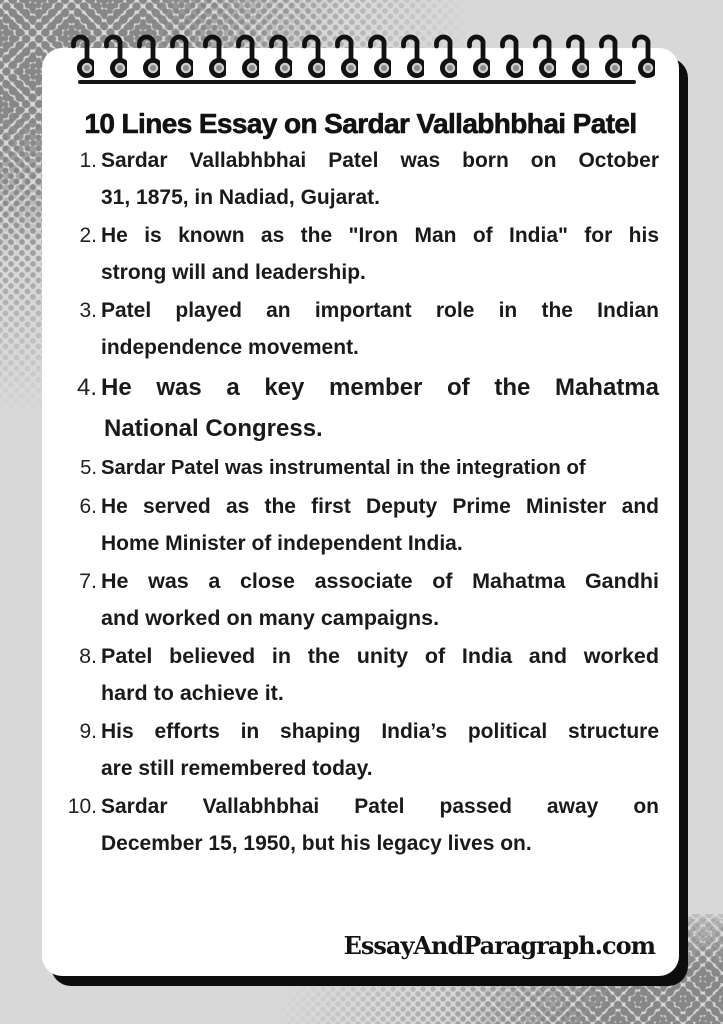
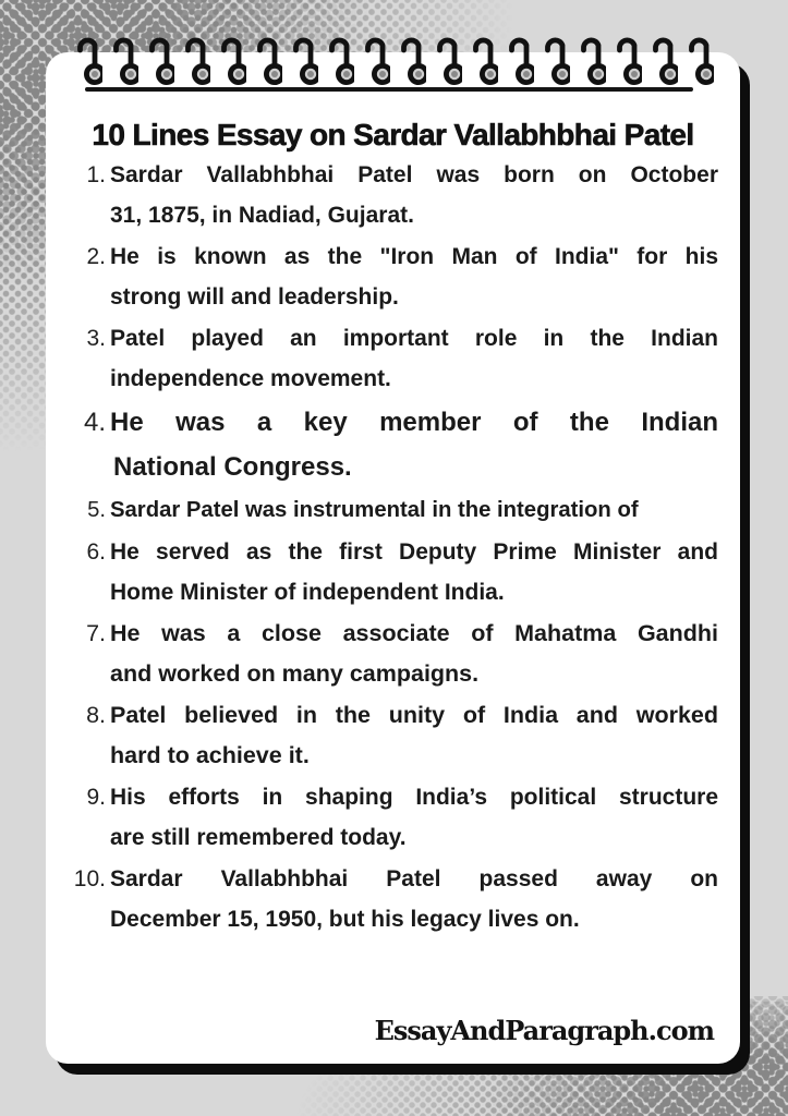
  10 Lines Essay on Sardar Vallabhbhai Patel
  1.
  Sardar Vallabhbhai Patel was born on October
  31, 1875, in Nadiad, Gujarat.
  2.
  He is known as the "Iron Man of India" for his
  strong will and leadership.
  3.
  Patel played an important role in the Indian
  independence movement.
  4.
- He was a key member of the Mahatma
+ He was a key member of the Indian
  National Congress.
  5.
  Sardar Patel was instrumental in the integration of
  6.
  He served as the first Deputy Prime Minister and
  Home Minister of independent India.
  7.
  He was a close associate of Mahatma Gandhi
  and worked on many campaigns.
  8.
  Patel believed in the unity of India and worked
  hard to achieve it.
  9.
  His efforts in shaping India’s political structure
  are still remembered today.
  10.
  Sardar Vallabhbhai Patel passed away on
  December 15, 1950, but his legacy lives on.
  EssayAndParagraph.com
